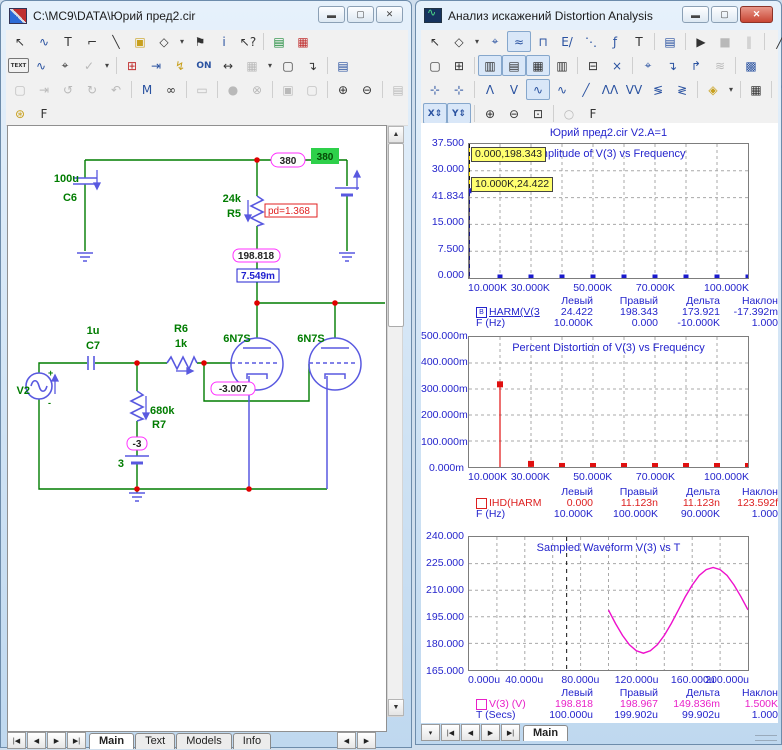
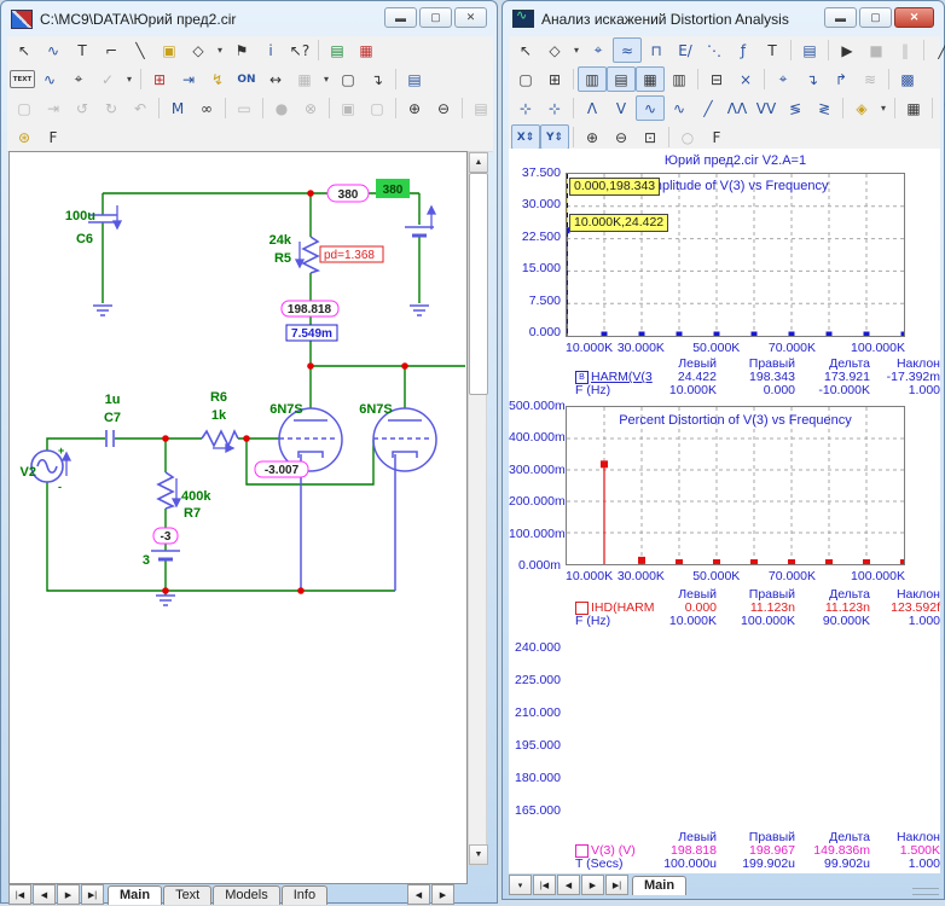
  C:\MC9\DATA\Юрий пред2.cir
  ▬
  ▢
  ✕
  ↖ ∿ T ⌐ ╲ ▣ ◇ ▾ ⚑ i ↖? ▤ ▦
  ∿ ⌖ ✓ ▾ ⊞ ⇥ ↯ ON ↔ ▦ ▾ ▢ ↴ ▤
  ▢ ⇥ ↺ ↻ ↶ M ∞ ▭ ● ⊗ ▣ ▢ ⊕ ⊖ ▤
  ⊛ F
  100u
  C6
  24k
  R5
  1u
  C7
  R6
  1k
  6N7S
  6N7S
- 680k
+ 400k
  R7
  3
  V2
  +
  -
  380
  380
  pd=1.368
  198.818
  7.549m
  -3.007
  -3
  Main
  Text
  Models
  Info
  Анализ искажений Distortion Analysis
  ▬
  ▢
  ✕
  ↖ ◇ ▾ ⌖ ≈ ⊓ E/ ⋱ ƒ T ▤ ▶ ■ ‖ ╱
  ▢ ⊞ ▥ ▤ ▦ ▥ ⊟ × ⌖ ↴ ↱ ≋ ▩
  ⊹ ⊹ Λ V ∿ ∿ ╱ ΛΛ VV ≶ ≷ ◈ ▾ ▦
  X⇕ Y⇕ ⊕ ⊖ ⊡ ○ F
  Юрий пред2.cir V2.A=1
  37.500
  30.000
- 41.834
+ 22.500
  15.000
  7.500
  0.000
  plitude of V(3) vs Frequency
  0.000,198.343
  10.000K,24.422
  10.000K
  30.000K
  50.000K
  70.000K
  100.000K
  Левый
  Правый
  Дельта
  Наклон
  HARM(V(3
  24.422
  198.343
  173.921
  -17.392m
  F (Hz)
  10.000K
  0.000
  -10.000K
  1.000
  500.000m
  400.000m
  300.000m
  200.000m
  100.000m
  0.000m
  Percent Distortion of V(3) vs Frequency
  10.000K
  30.000K
  50.000K
  70.000K
  100.000K
  Левый
  Правый
  Дельта
  Наклон
  IHD(HARM
  0.000
  11.123n
  11.123n
  123.592f
  F (Hz)
  10.000K
  100.000K
  90.000K
  1.000
  240.000
  225.000
  210.000
  195.000
  180.000
  165.000
- Sampled Waveform V(3) vs T
- 0.000u
- 40.000u
- 80.000u
- 120.000u
- 160.000u
- 200.000u
  Левый
  Правый
  Дельта
  Наклон
  V(3) (V)
  198.818
  198.967
  149.836m
  1.500K
  T (Secs)
  100.000u
  199.902u
  99.902u
  1.000
  Main
